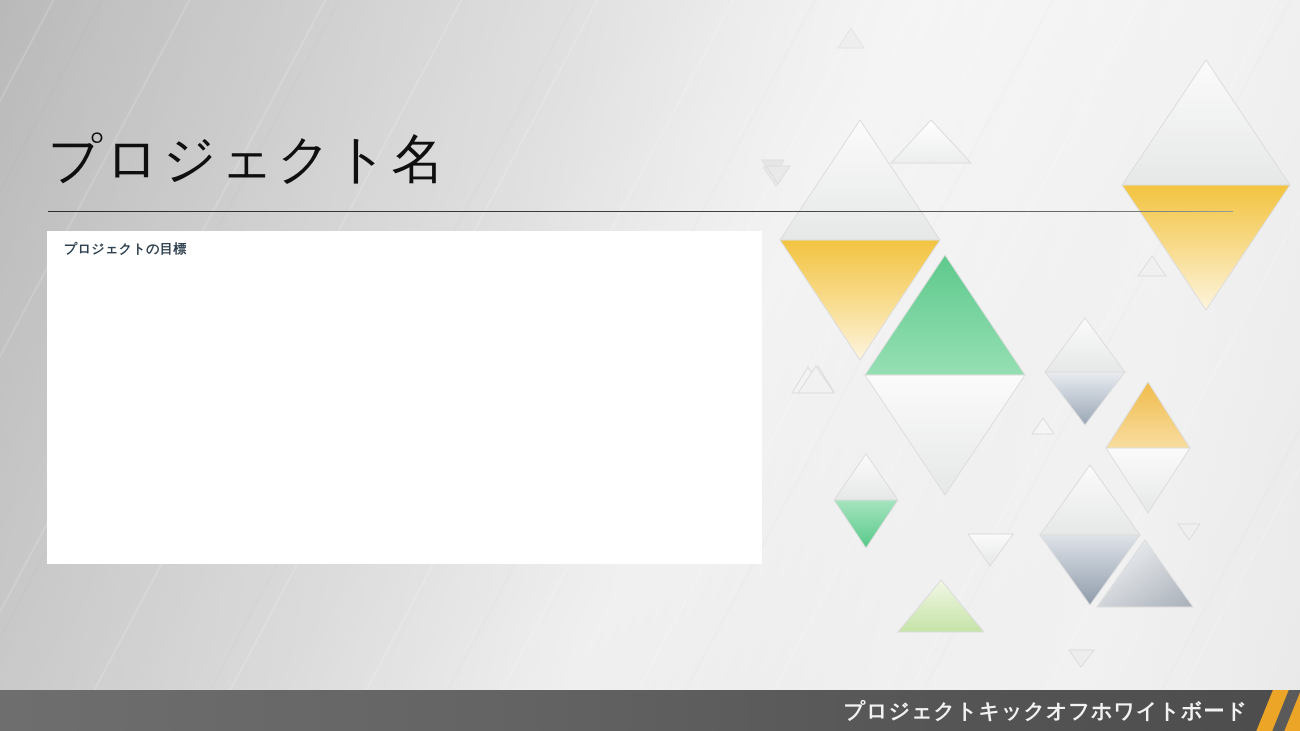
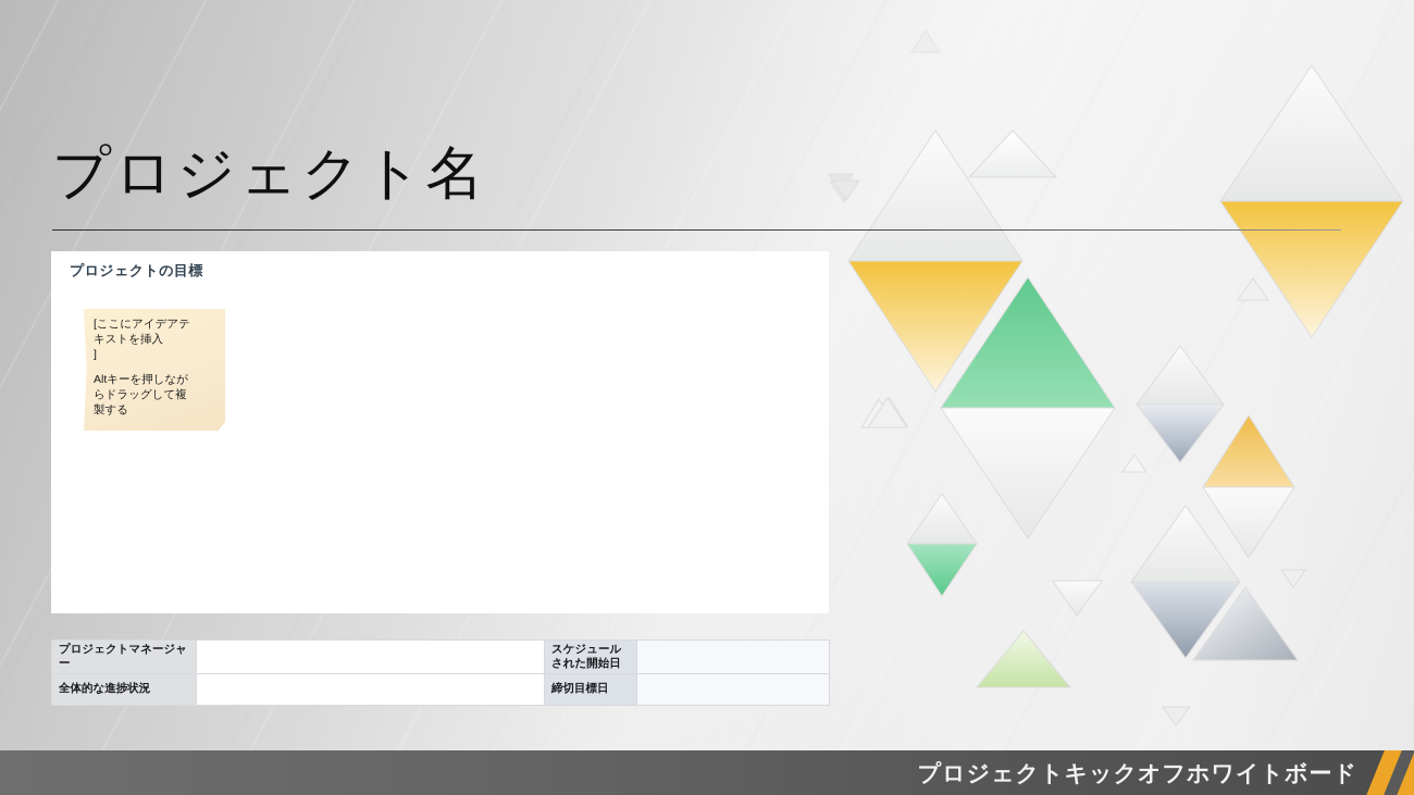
  プロジェクト名
  プロジェクトの目標
+ [ここにアイデアテ
+ キストを挿入
+ ]
+ Altキーを押しなが
+ らドラッグして複
+ 製する
+ プロジェクトマネージャー		スケジュールされた開始日
+ 全体的な進捗状況		締切目標日
  プロジェクトキックオフホワイトボード
